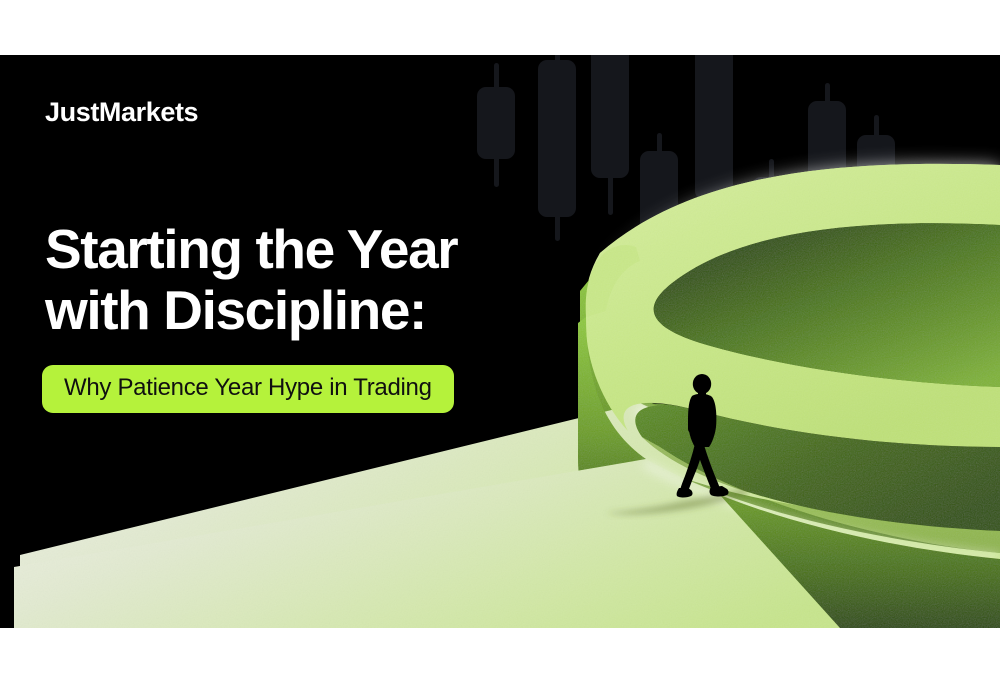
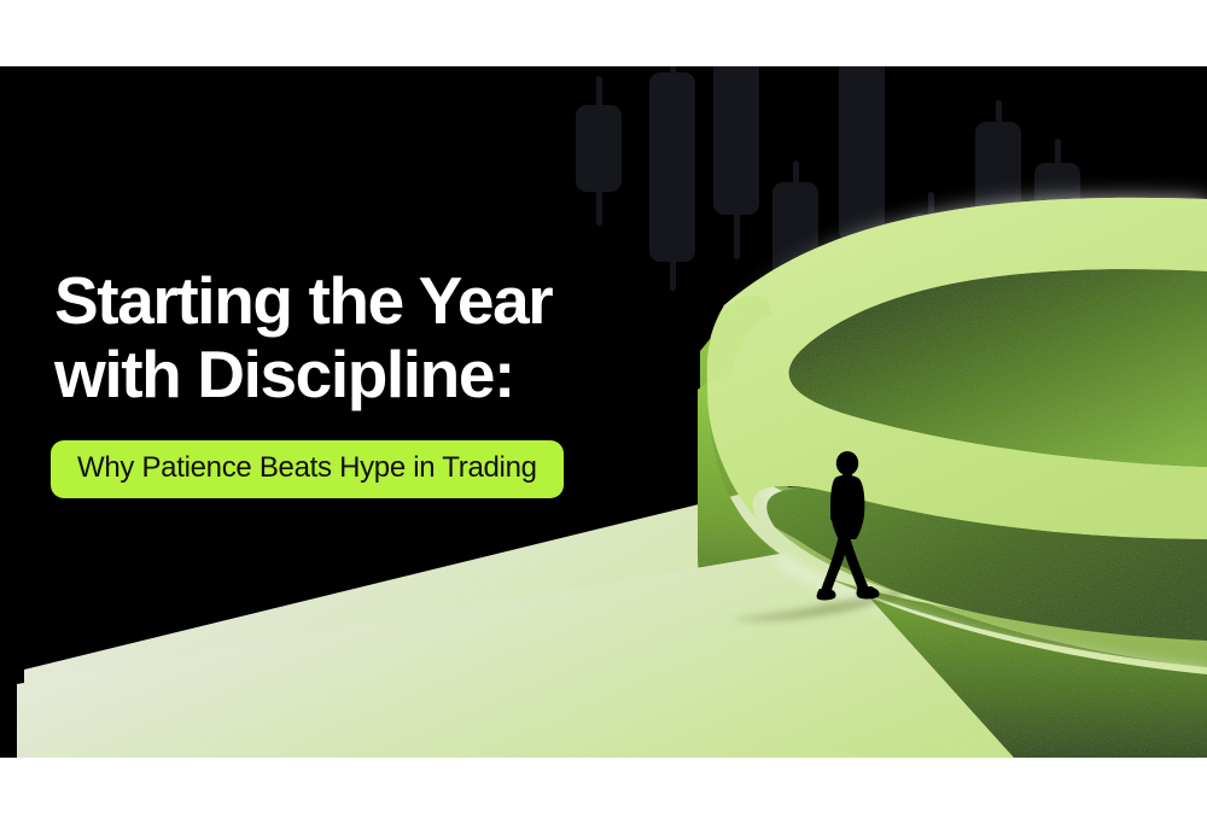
- JustMarkets
  Starting the Year
  with Discipline:
- Why Patience Year Hype in Trading
+ Why Patience Beats Hype in Trading
